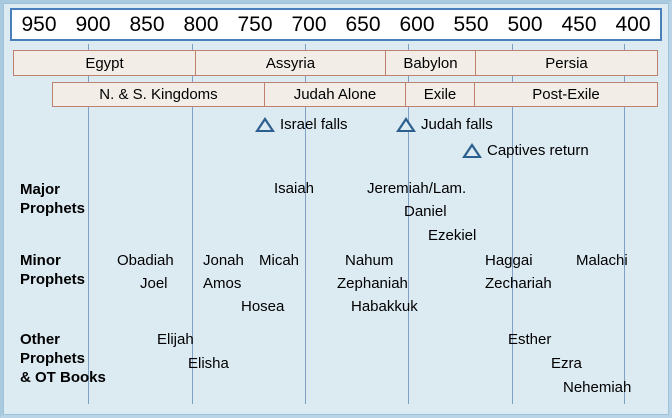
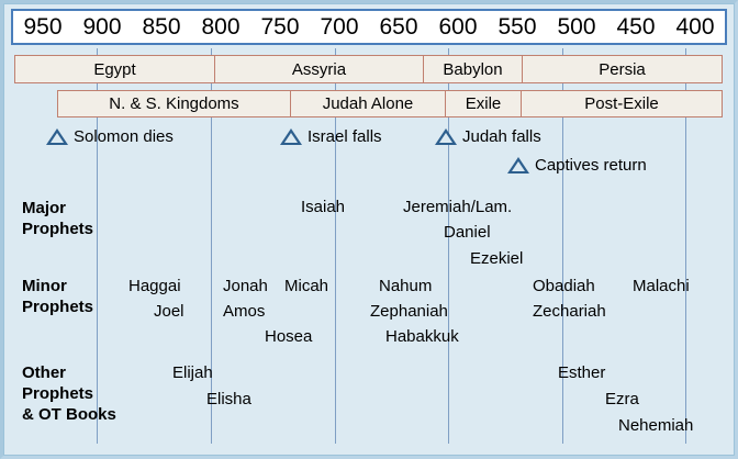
  950
  900
  850
  800
  750
  700
  650
  600
  550
  500
  450
  400
  Egypt
  Assyria
  Babylon
  Persia
  N. & S. Kingdoms
  Judah Alone
  Exile
  Post-Exile
+ Solomon dies
  Israel falls
  Judah falls
  Captives return
  Major
  Prophets
  Isaiah
  Jeremiah/Lam.
  Daniel
  Ezekiel
  Minor
  Prophets
- Obadiah
+ Haggai
  Joel
  Jonah
  Micah
  Amos
  Hosea
  Nahum
  Zephaniah
  Habakkuk
- Haggai
+ Obadiah
  Zechariah
  Malachi
  Other
  Prophets
  & OT Books
  Elijah
  Elisha
  Esther
  Ezra
  Nehemiah
